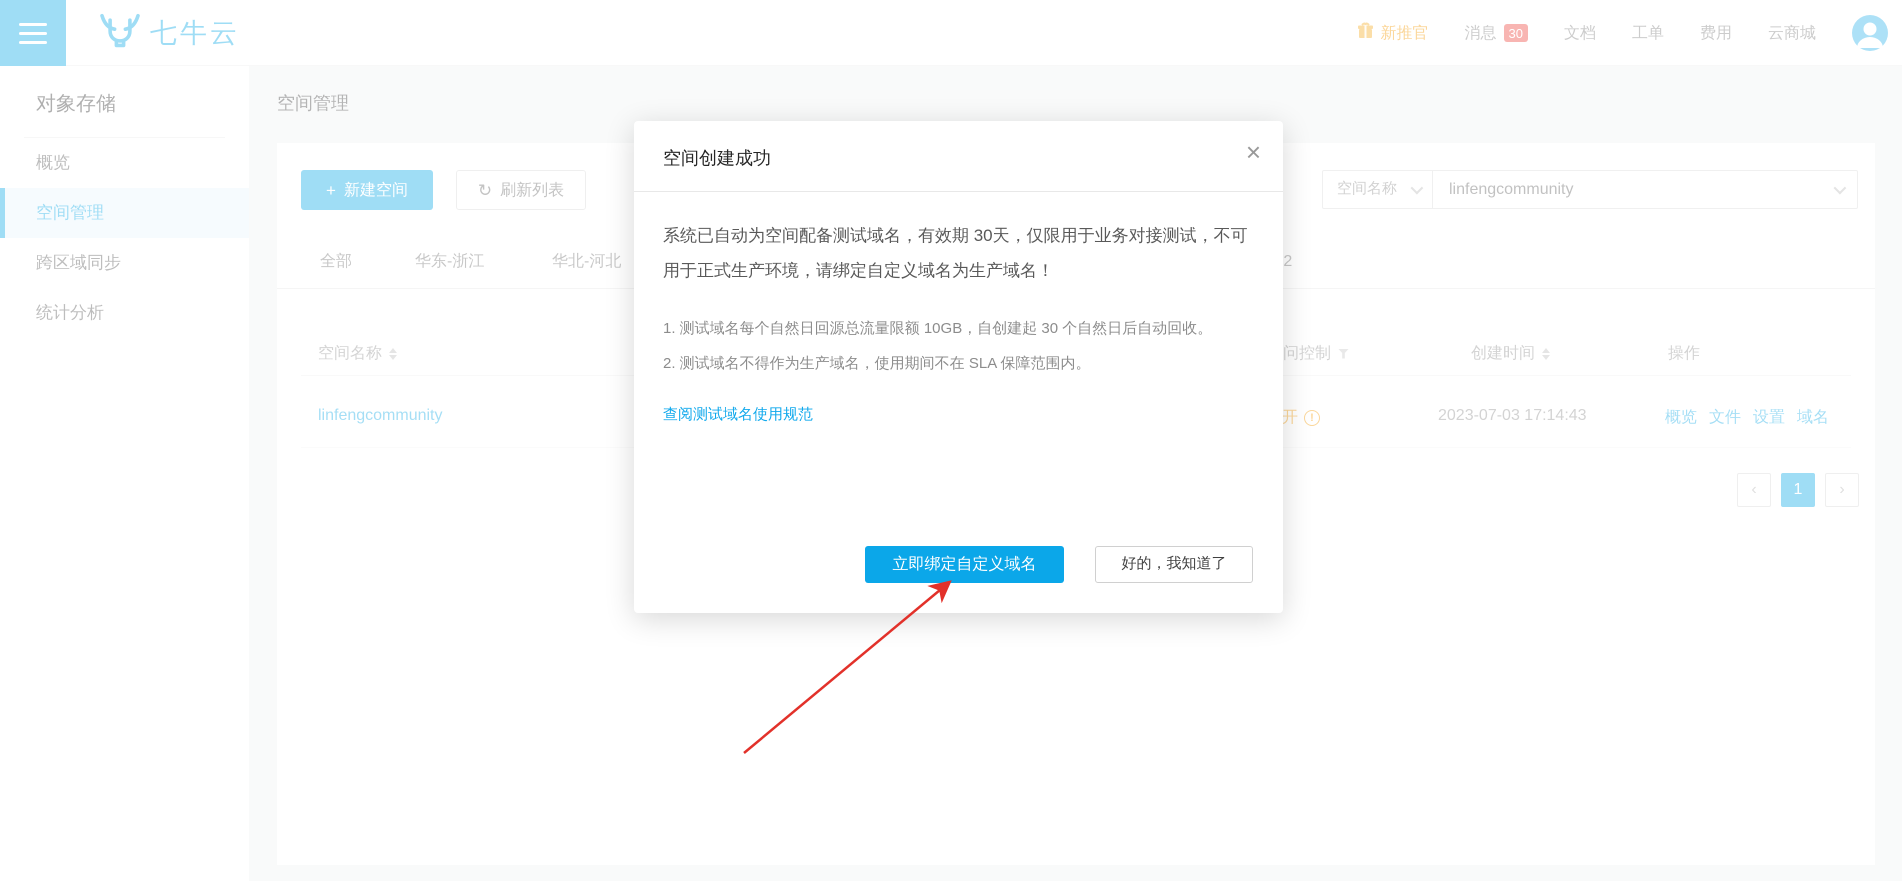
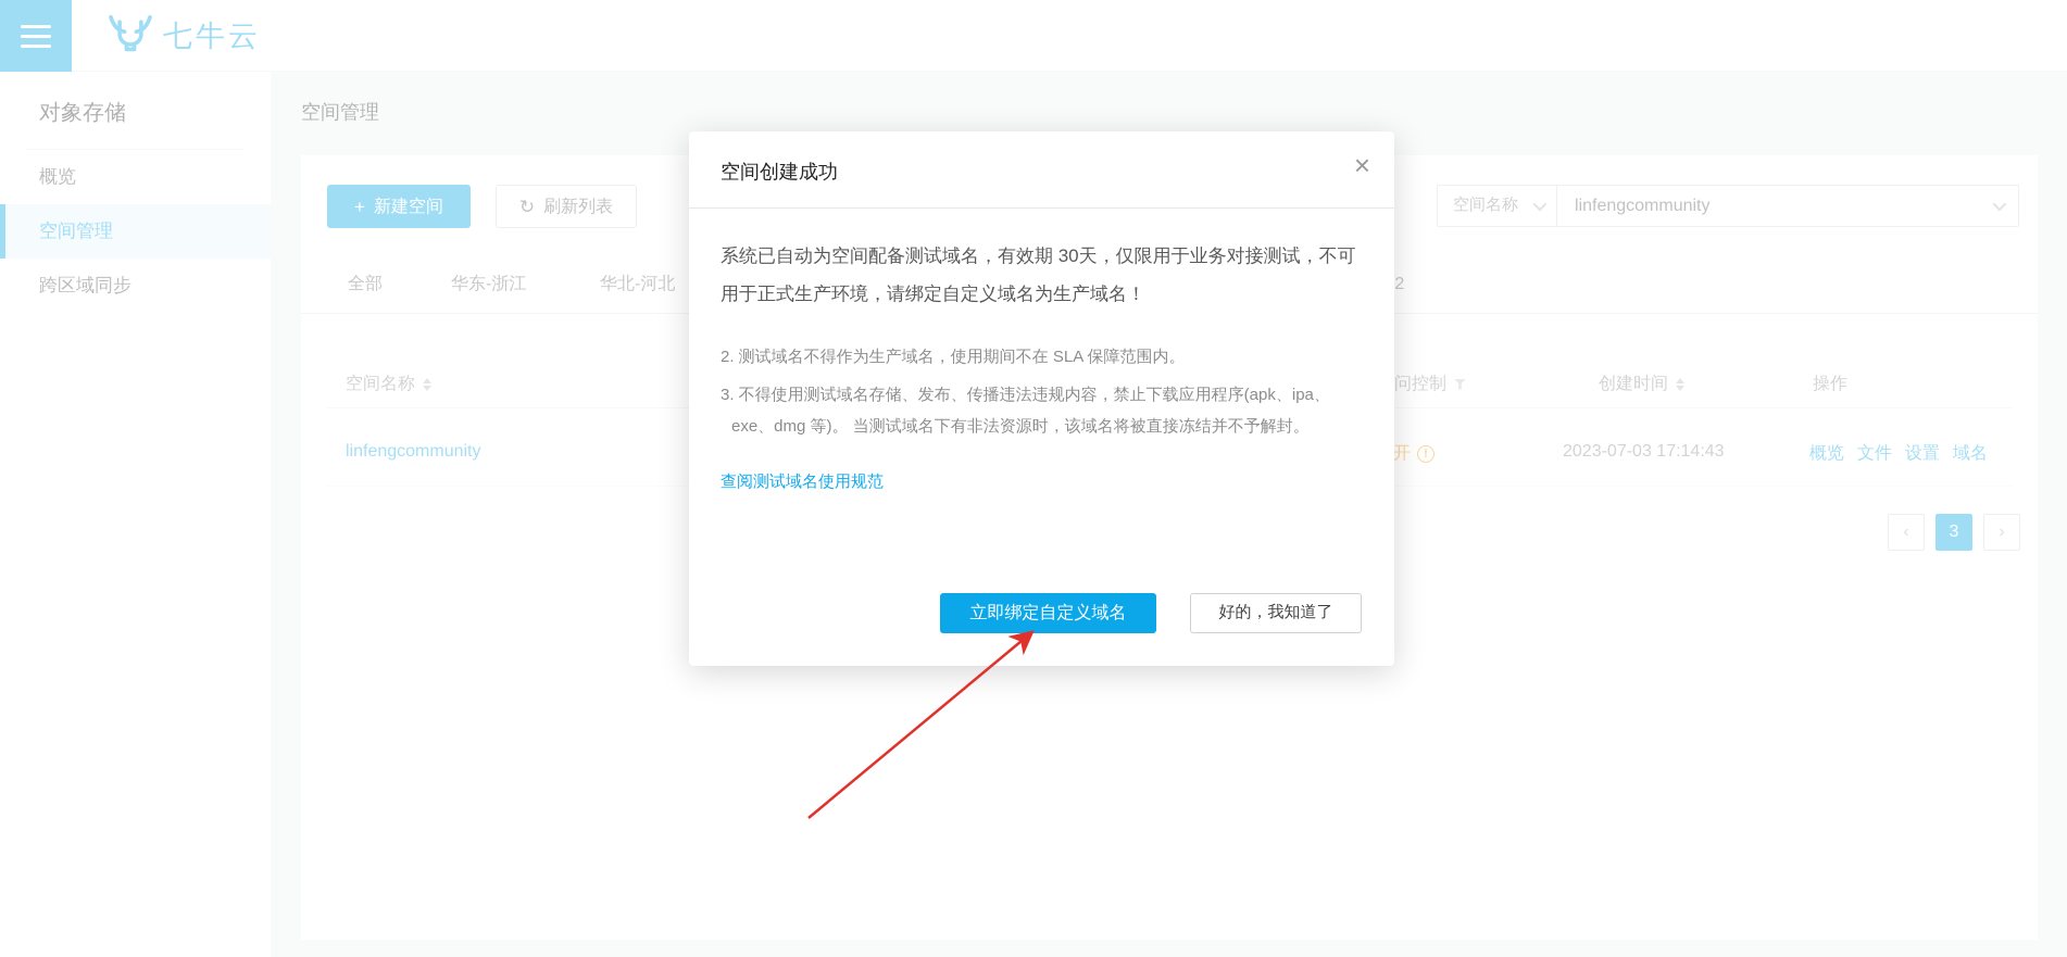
  七牛云
- 新推官
- 消息
- 30
- 文档
- 工单
- 费用
- 云商城
  对象存储
  概览
  空间管理
  跨区域同步
- 统计分析
  空间管理
  +
  新建空间
  ↻
  刷新列表
  空间名称
  linfengcommunity
  全部
  华东-浙江
  华北-河北
  空间名称
  问控制
  创建时间
  操作
  linfengcommunity
  !
  2023-07-03 17:14:43
  概览
  文件
  设置
  域名
  ‹
- 1
+ 3
  ›
  空间创建成功
  ×
  系统已自动为空间配备测试域名，有效期 30天，仅限用于业务对接测试，不可用于正式生产环境，请绑定自定义域名为生产域名！
- 1. 测试域名每个自然日回源总流量限额 10GB，自创建起 30 个自然日后自动回收。
  2. 测试域名不得作为生产域名，使用期间不在 SLA 保障范围内。
+ 3. 不得使用测试域名存储、发布、传播违法违规内容，禁止下载应用程序(apk、ipa、exe、dmg 等)。 当测试域名下有非法资源时，该域名将被直接冻结并不予解封。
  查阅测试域名使用规范
  立即绑定自定义域名
  好的，我知道了
